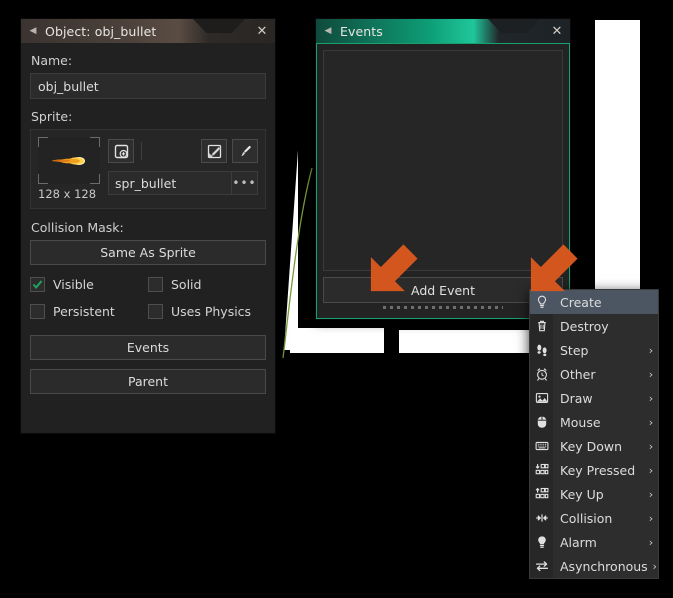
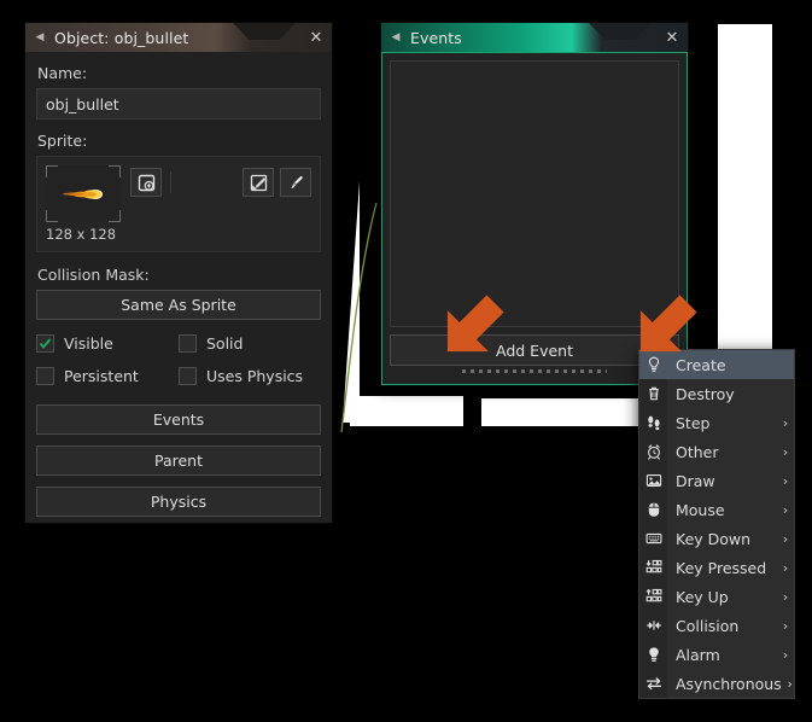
  ◀
  Object: obj_bullet
  ✕
  Name:
  obj_bullet
  Sprite:
  128 x 128
- spr_bullet
- •••
  Collision Mask:
  Same As Sprite
  Visible
  Solid
  Persistent
  Uses Physics
  Events
  Parent
+ Physics
  ◀
  Events
  ✕
  Add Event
  Create
  Destroy
  Step
  ›
  Other
  ›
  Draw
  ›
  Mouse
  ›
  Key Down
  ›
  Key Pressed
  ›
  Key Up
  ›
  Collision
  ›
  Alarm
  ›
  Asynchronous
  ›
